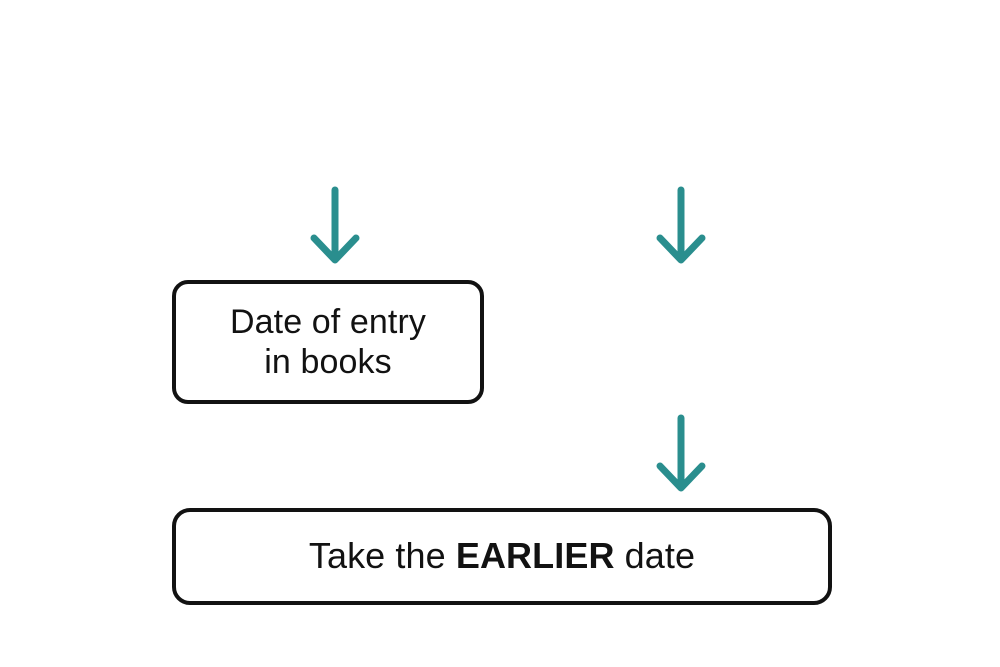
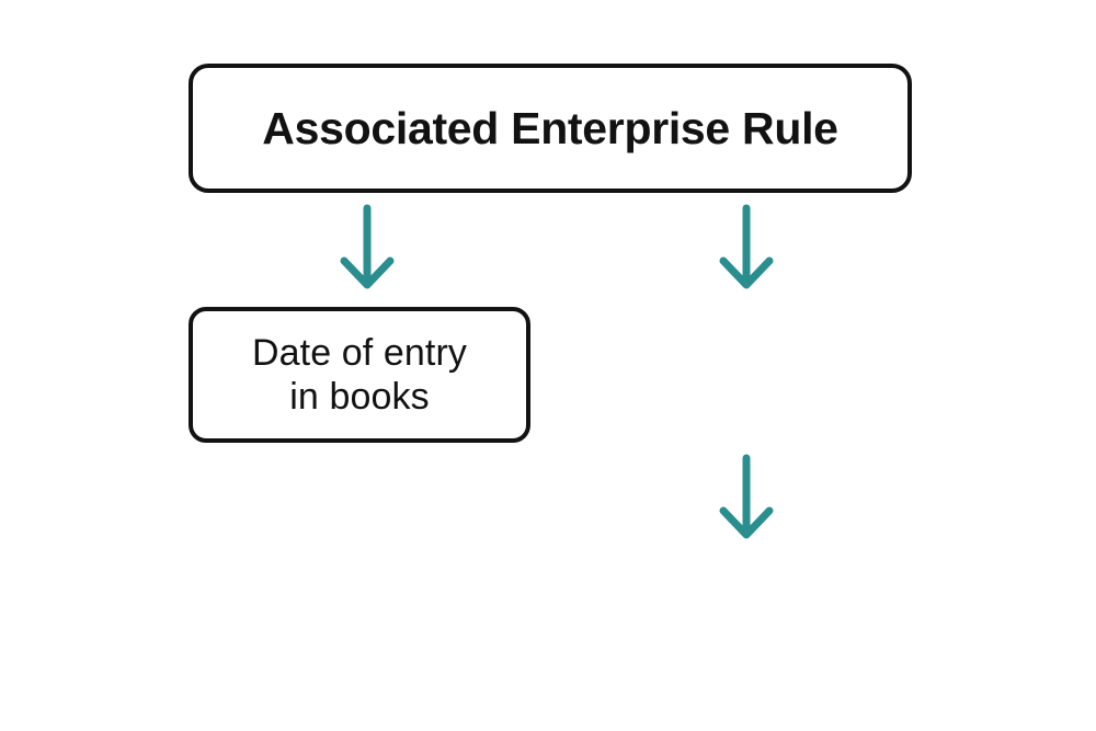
+ Associated Enterprise Rule
  Date of entry
  in books
- Take the EARLIER date
